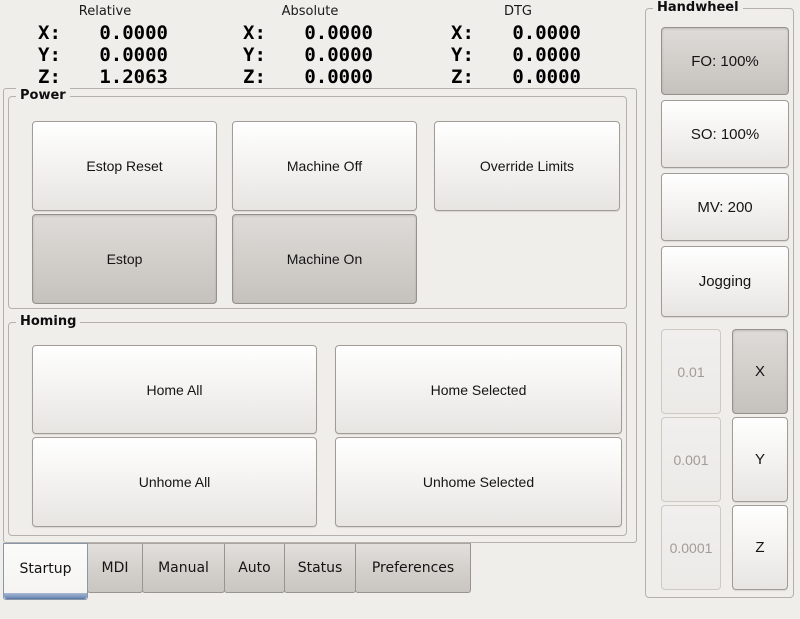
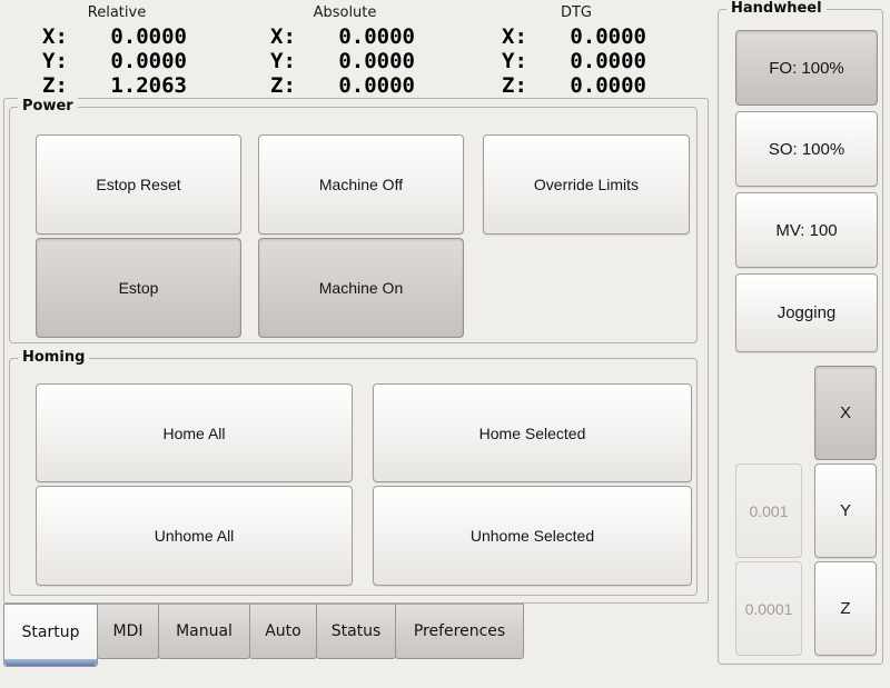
  Relative
  X:
  0.0000
  Y:
  0.0000
  Z:
  1.2063
  Absolute
  X:
  0.0000
  Y:
  0.0000
  Z:
  0.0000
  DTG
  X:
  0.0000
  Y:
  0.0000
  Z:
  0.0000
  Power
  Estop Reset
  Machine Off
  Override Limits
  Estop
  Machine On
  Homing
  Home All
  Home Selected
  Unhome All
  Unhome Selected
  Startup
  MDI
  Manual
  Auto
  Status
  Preferences
  Handwheel
  FO: 100%
  SO: 100%
- MV: 200
+ MV: 100
  Jogging
- 0.01
  0.001
  0.0001
  X
  Y
  Z
